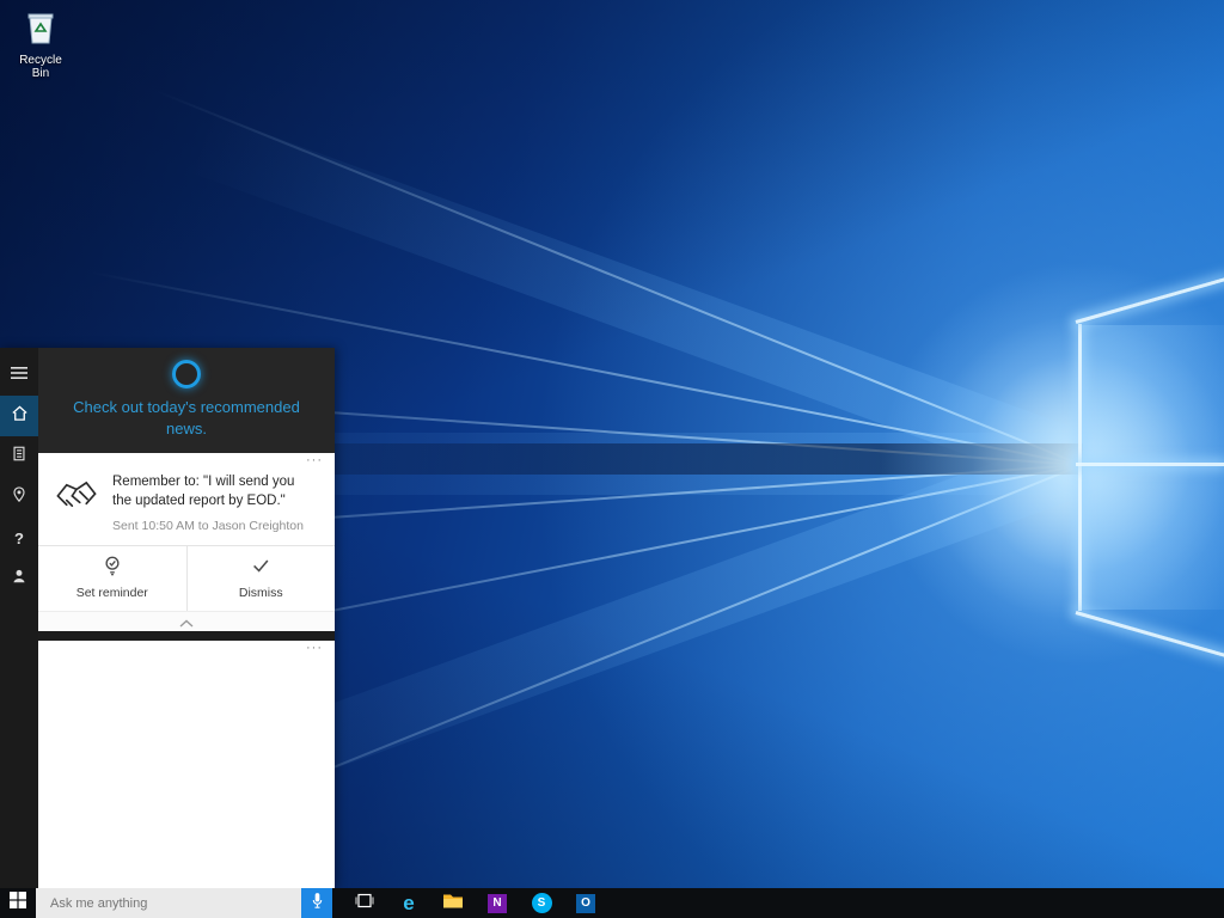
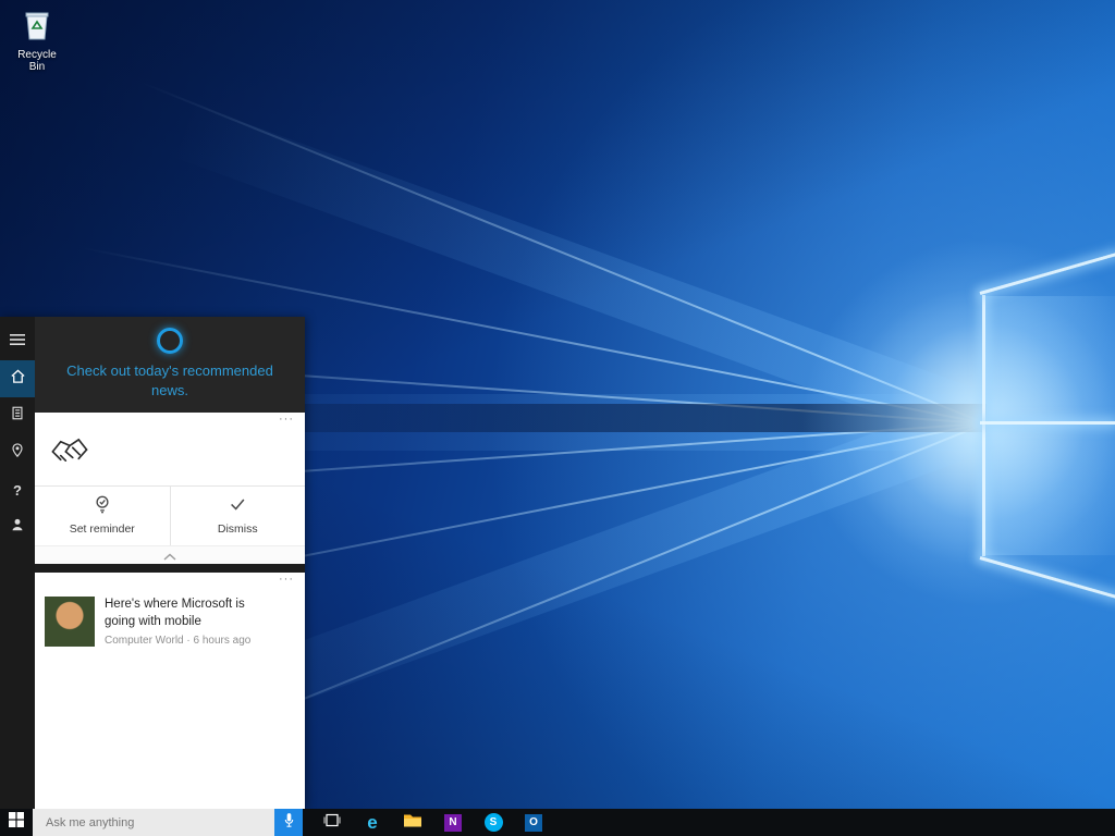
  Recycle Bin
  ?
  Check out today's recommended news.
  ···
- Remember to: "I will send you the updated report by EOD."
- Sent 10:50 AM to Jason Creighton
  Set reminder
  Dismiss
  ···
+ Here's where Microsoft is going with mobile
+ Computer World · 6 hours ago
  Ask me anything
  e
  N
  S
  O
